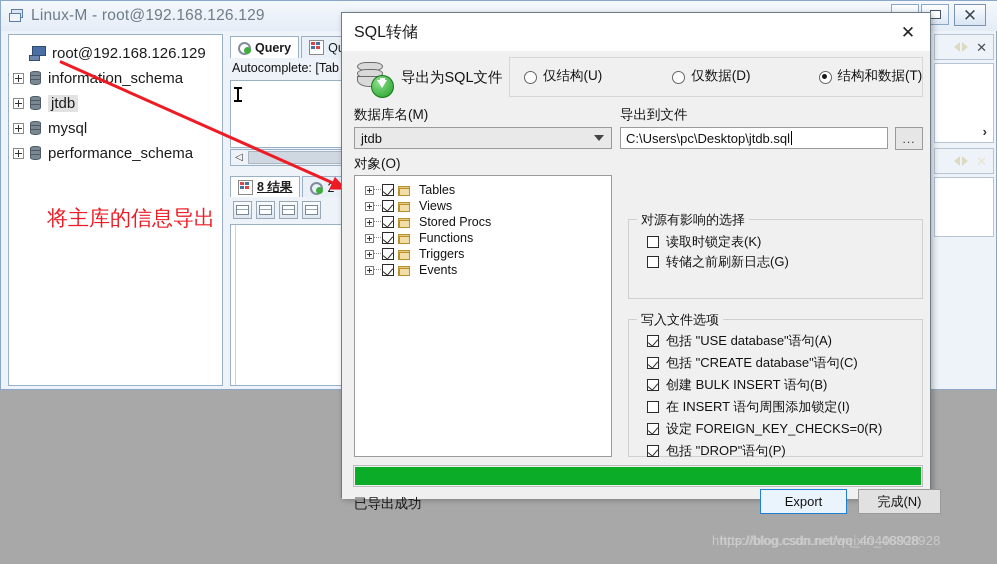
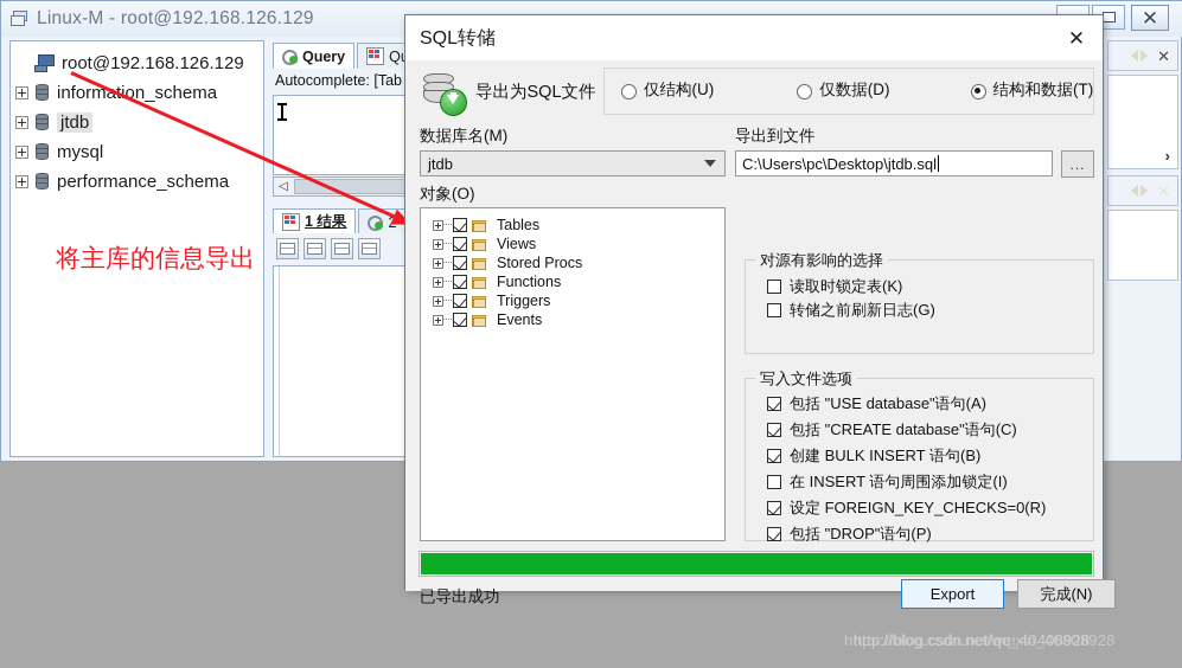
  Linux-M - root@192.168.126.129
  ✕
  root@192.168.126.129
  informon_schema
  jtdb
  mysql
  performance_schema
  Query
  Autocomplete: [Tab
  ◁
- 8 结果
+ 1 结果
  2
  ✕
  ›
  ✕
  将主库的信息导出
  SQL转储
  ✕
  导出为SQL文件
  仅结构(U)
  仅数据(D)
  结构和数据(T)
  数据库名(M)
  jtdb
  导出到文件
  C:\Users\pc\Desktop\jtdb.sql
  ...
  对象(O)
  Tables
  Views
  Stored Procs
  Functions
  Triggers
  Events
  对源有影响的选择
  读取时锁定表(K)
  转储之前刷新日志(G)
  写入文件选项
  包括 "USE database"语句(A)
  包括 "CREATE database"语句(C)
  创建 BULK INSERT 语句(B)
  在 INSERT 语句周围添加锁定(I)
  设定 FOREIGN_KEY_CHECKS=0(R)
  包括 "DROP"语句(P)
  已导出成功
  Export
  完成(N)
  https://blog.csdn.net/weixin_46808928
  http://blog.csdn.net/qq_40408928
